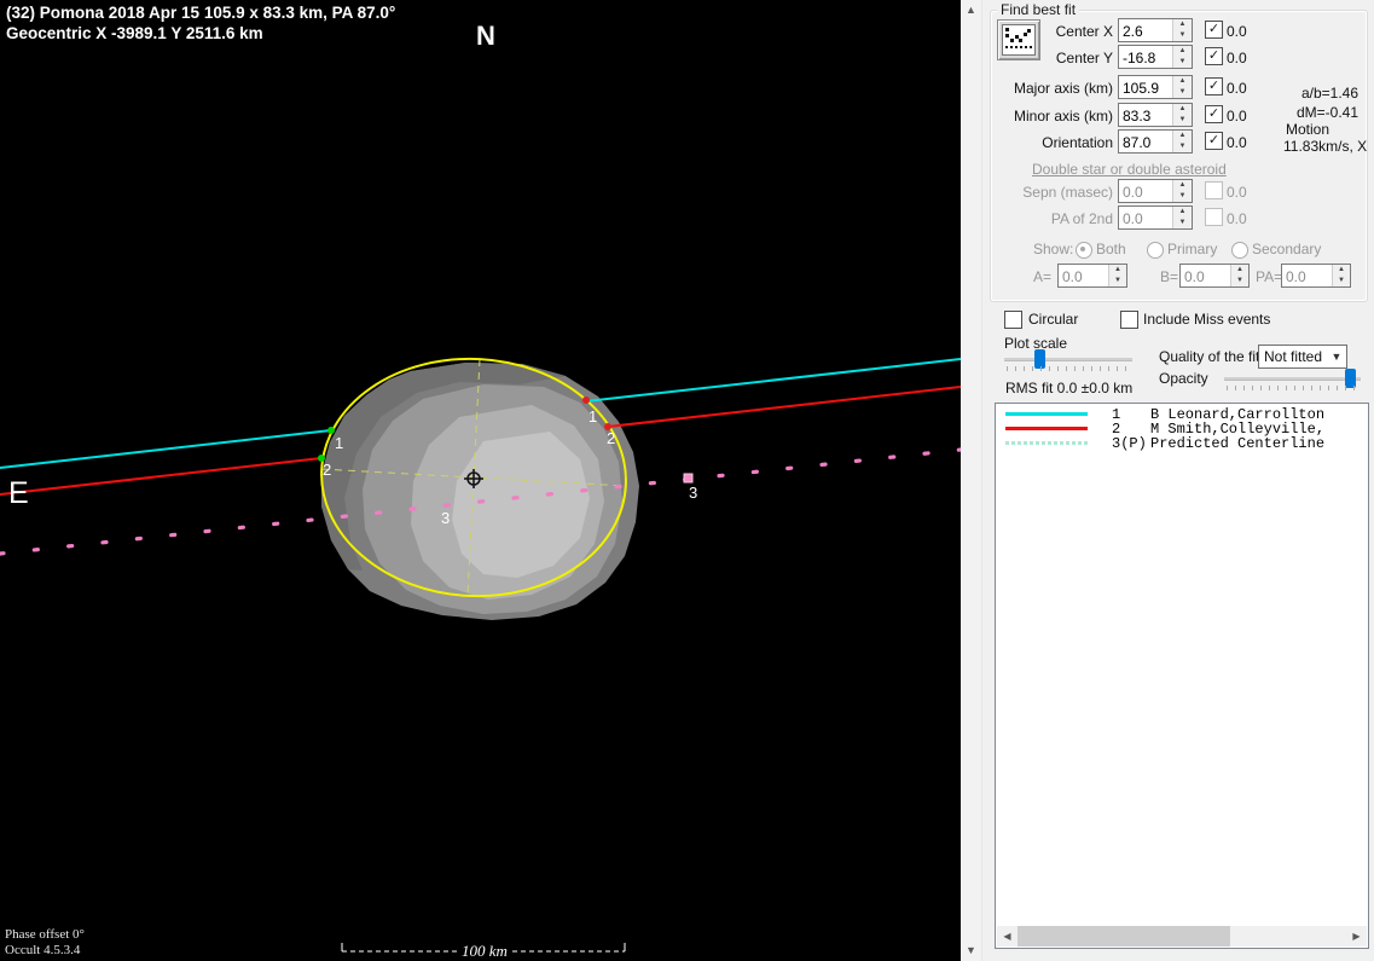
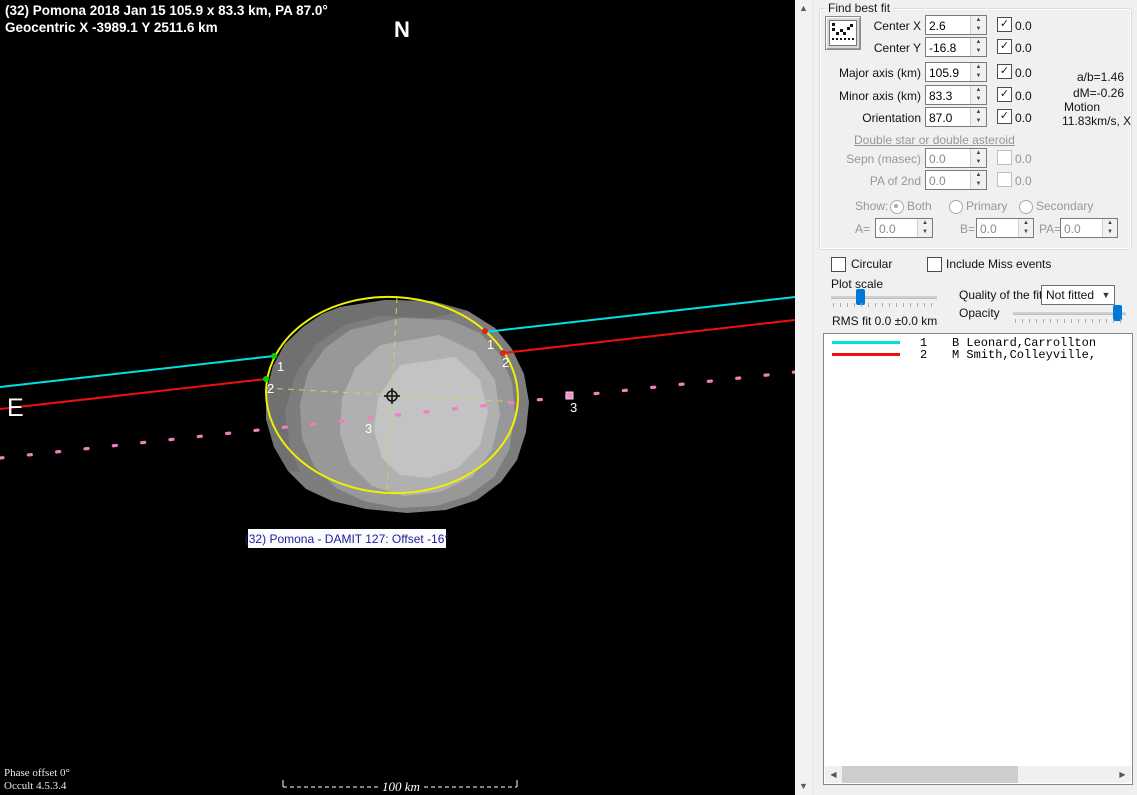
  1
  2
  1
  2
  3
  3
- (32) Pomona 2018 Apr 15 105.9 x 83.3 km, PA 87.0°
+ (32) Pomona 2018 Jan 15 105.9 x 83.3 km, PA 87.0°
  Geocentric X -3989.1 Y 2511.6 km
  N
  E
+ (32) Pomona - DAMIT 127: Offset -16°
  Phase offset 0°
  Occult 4.5.3.4
  100 km
  ▲
  ▼
  Find best fit
  Center X
  2.6
  ✓
  0.0
  Center Y
  -16.8
  ✓
  0.0
  Major axis (km)
  105.9
  ✓
  0.0
  Minor axis (km)
  83.3
  ✓
  0.0
  Orientation
  87.0
  ✓
  0.0
  a/b=1.46
- dM=-0.41
+ dM=-0.26
  Motion
  11.83km/s, X
  Double star or double asteroid
  Sepn (masec)
  0.0
  0.0
  PA of 2nd
  0.0
  0.0
  Show:
  Both
  Primary
  Secondary
  A=
  0.0
  B=
  0.0
  PA=
  0.0
  Circular
  Include Miss events
  Plot scale
  Quality of the fi
  Not fitted
  ▼
  Opacity
  RMS fit 0.0 ±0.0 km
  1
  B Leonard,Carrollton
  2
  M Smith,Colleyville,
- 3(P)
- Predicted Centerline
  ◀
  ▶
